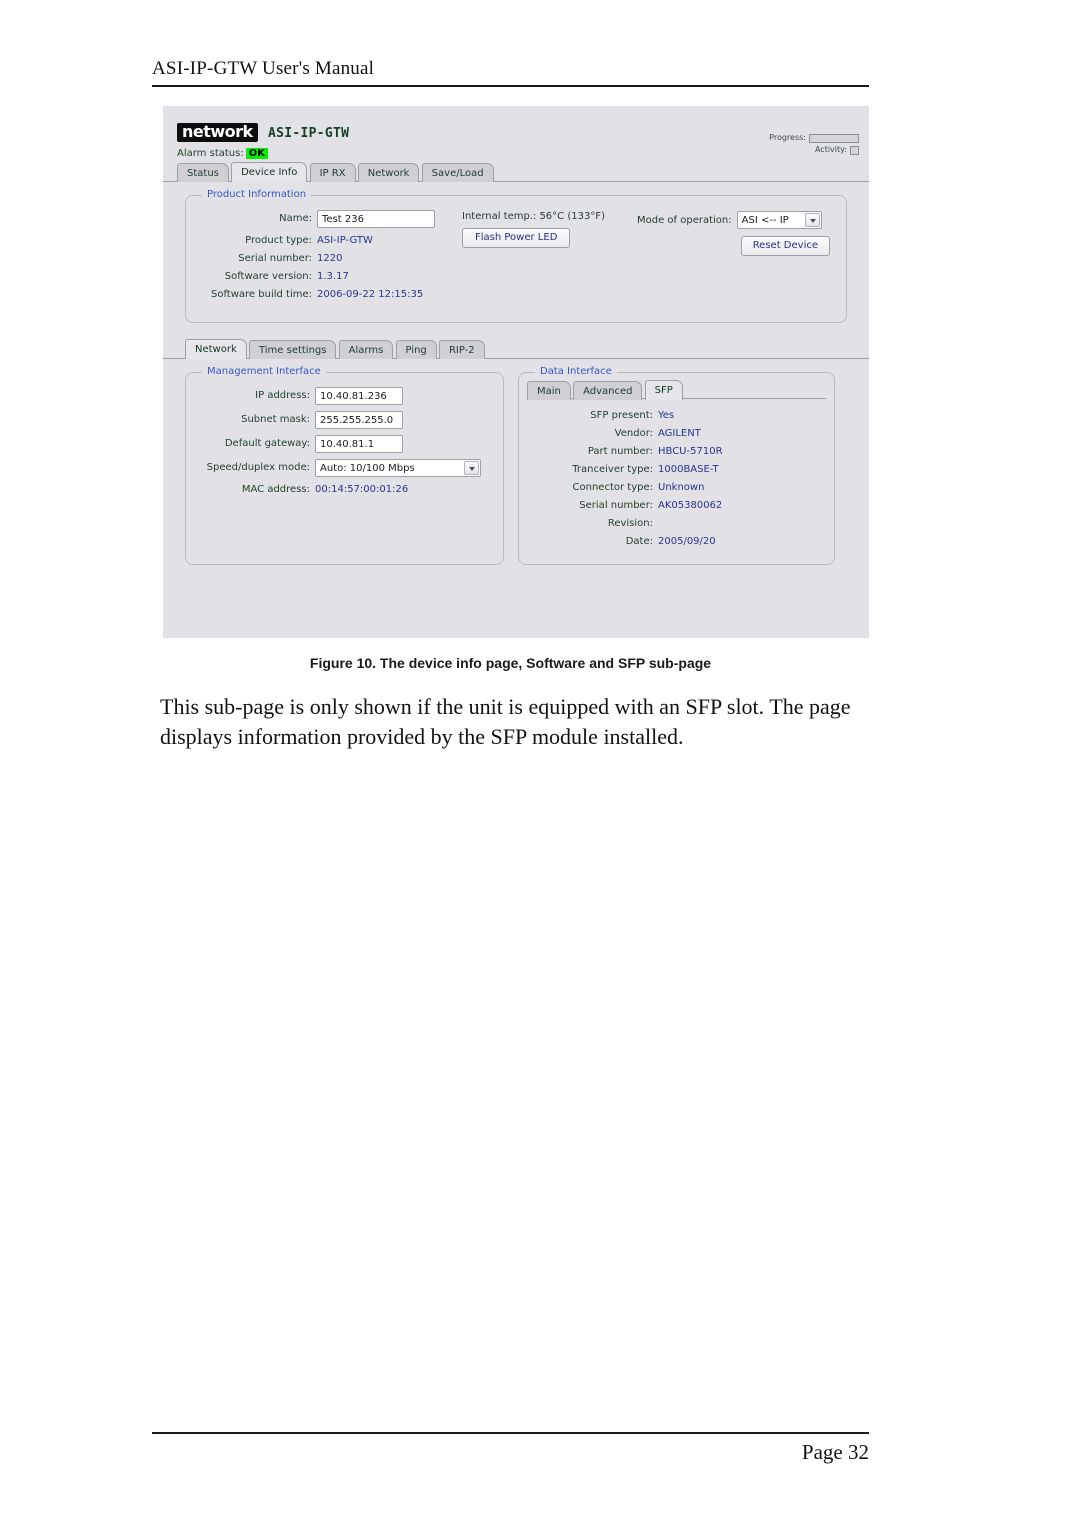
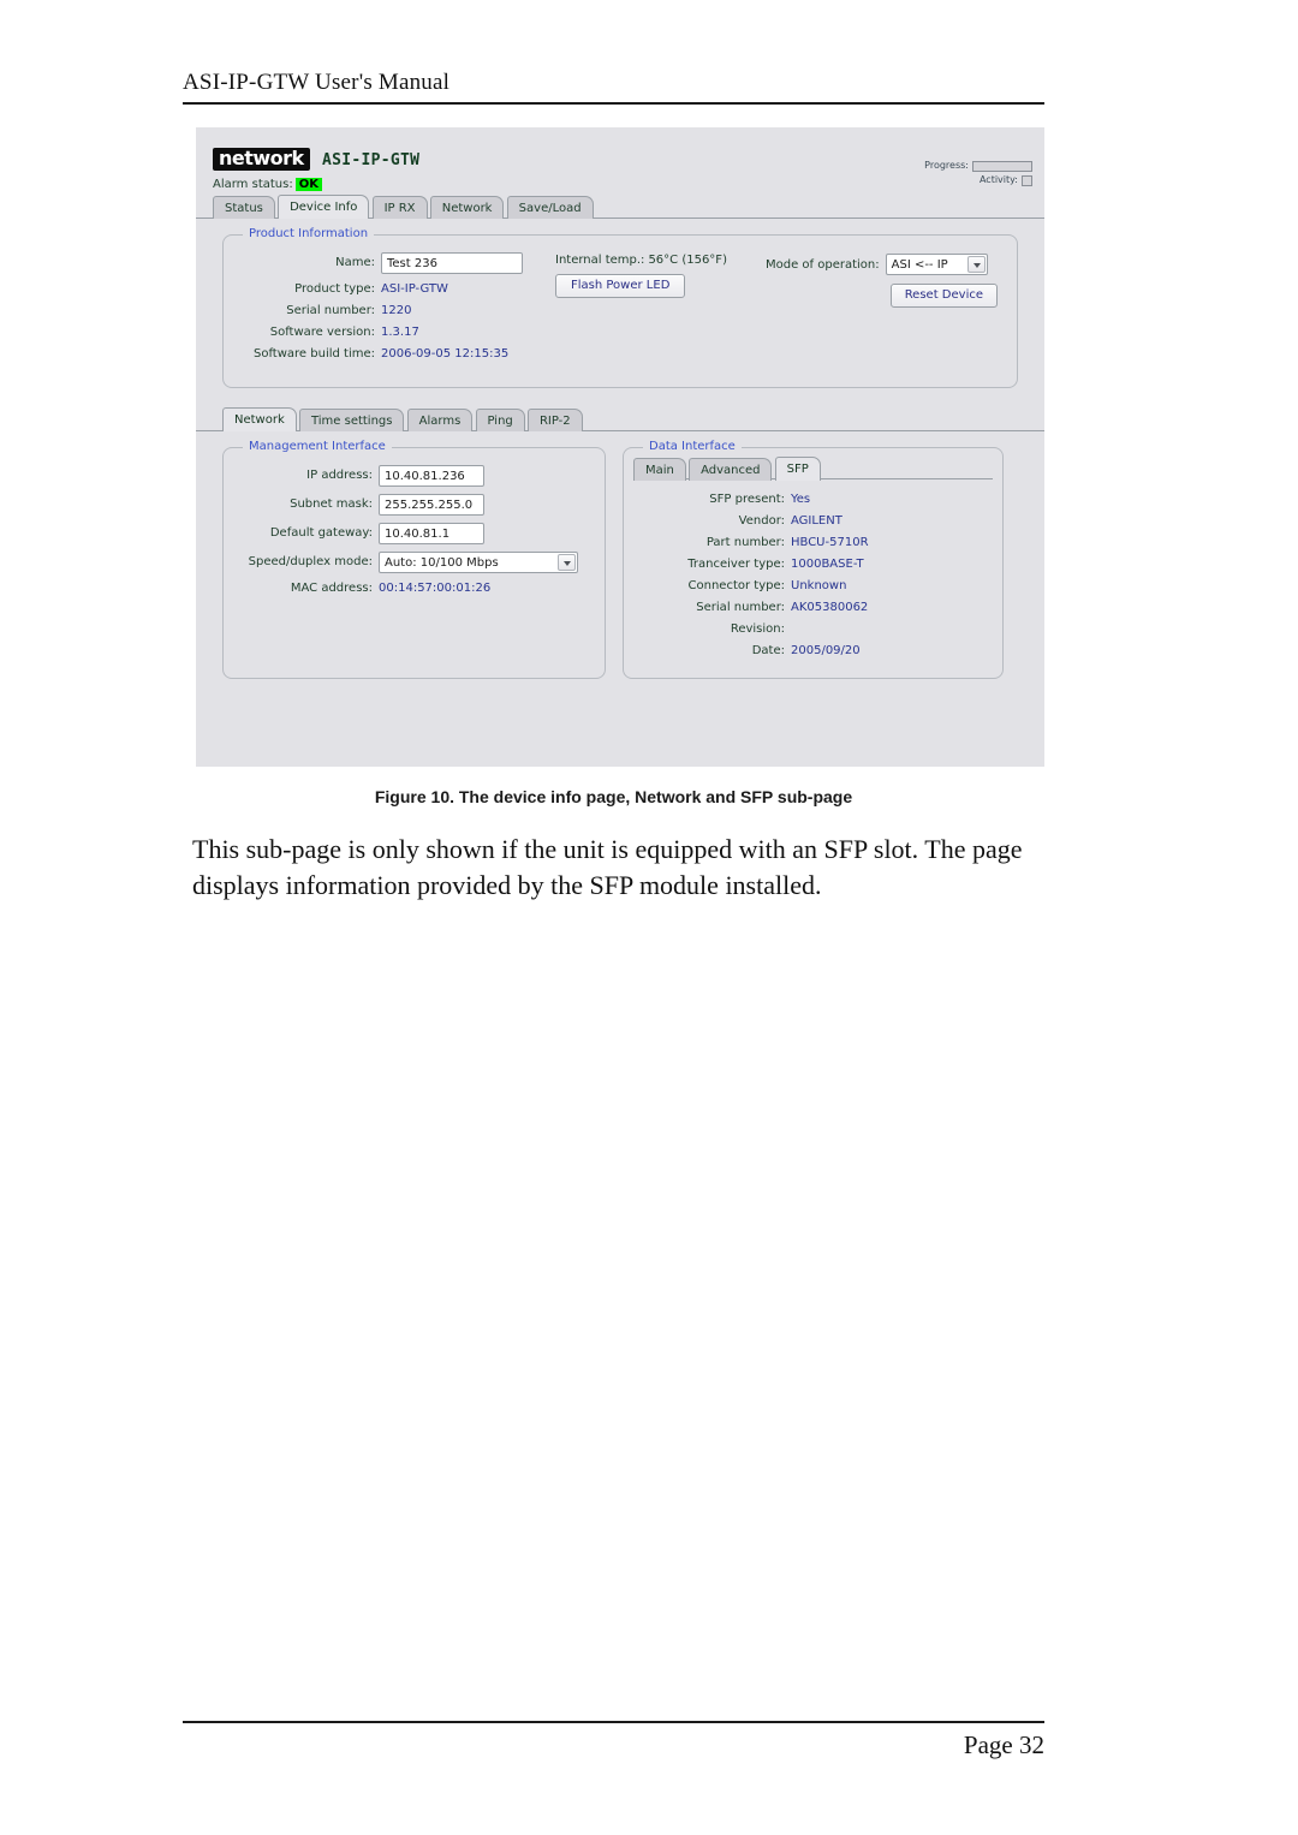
  ASI-IP-GTW User's Manual
  network
  ASI-IP-GTW
  Alarm status: OK
  Progress:
  Activity:
  Status Device Info IP RX Network Save/Load
  Product Information
  Name:
  Test 236
  Product type:
  ASI-IP-GTW
  Serial number:
  1220
  Software version:
  1.3.17
  Software build time:
- 2006-09-22 12:15:35
+ 2006-09-05 12:15:35
- Internal temp.: 56°C (133°F)
+ Internal temp.: 56°C (156°F)
  Flash Power LED
  Mode of operation:
  ASI <-- IP
  Reset Device
  Network Time settings Alarms Ping RIP-2
  Management Interface
  IP address:
  10.40.81.236
  Subnet mask:
  255.255.255.0
  Default gateway:
  10.40.81.1
  Speed/duplex mode:
  Auto: 10/100 Mbps
  MAC address:
  00:14:57:00:01:26
  Data Interface
  Main Advanced SFP
  SFP present:
  Yes
  Vendor:
  AGILENT
  Part number:
  HBCU-5710R
  Tranceiver type:
  1000BASE-T
  Connector type:
  Unknown
  Serial number:
  AK05380062
  Revision:
  Date:
  2005/09/20
- Figure 10. The device info page, Software and SFP sub-page
+ Figure 10. The device info page, Network and SFP sub-page
  This sub-page is only shown if the unit is equipped with an SFP slot. The page displays information provided by the SFP module installed.
  Page 32
